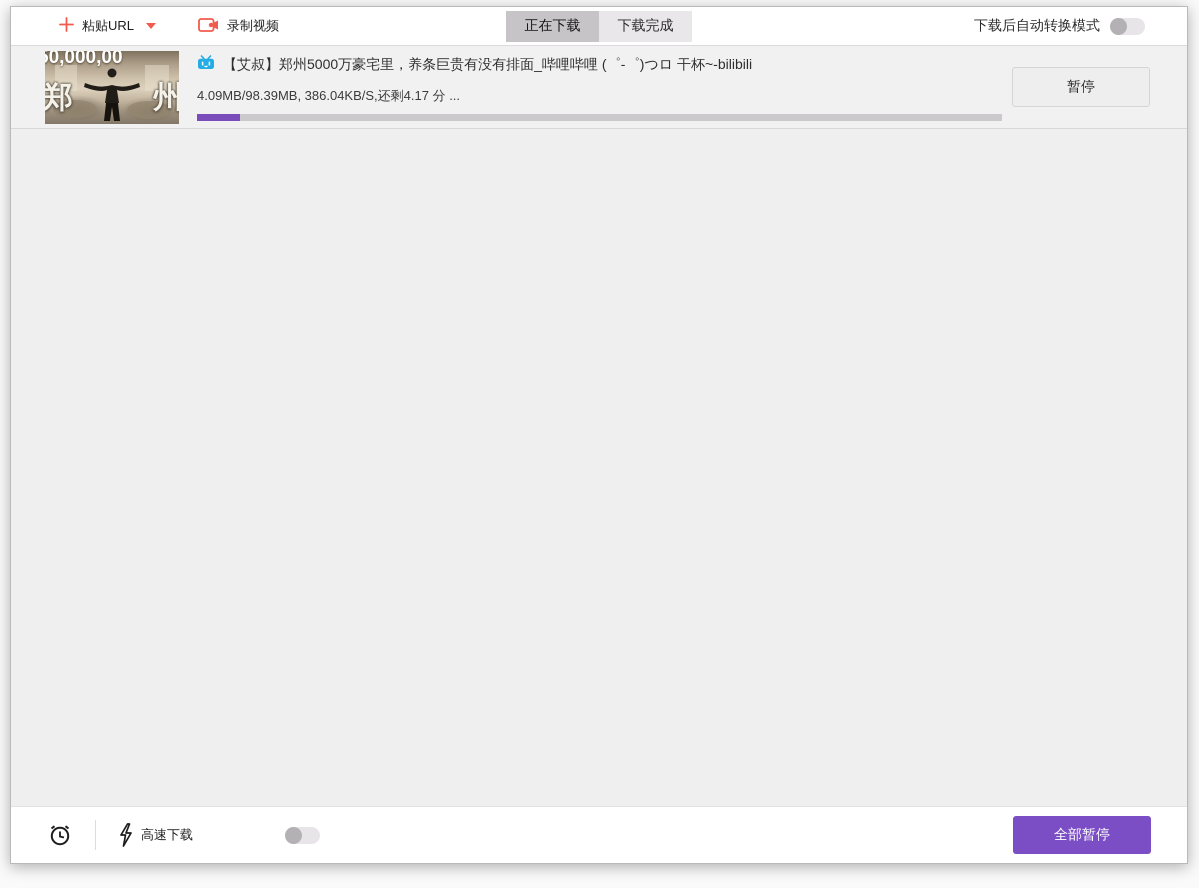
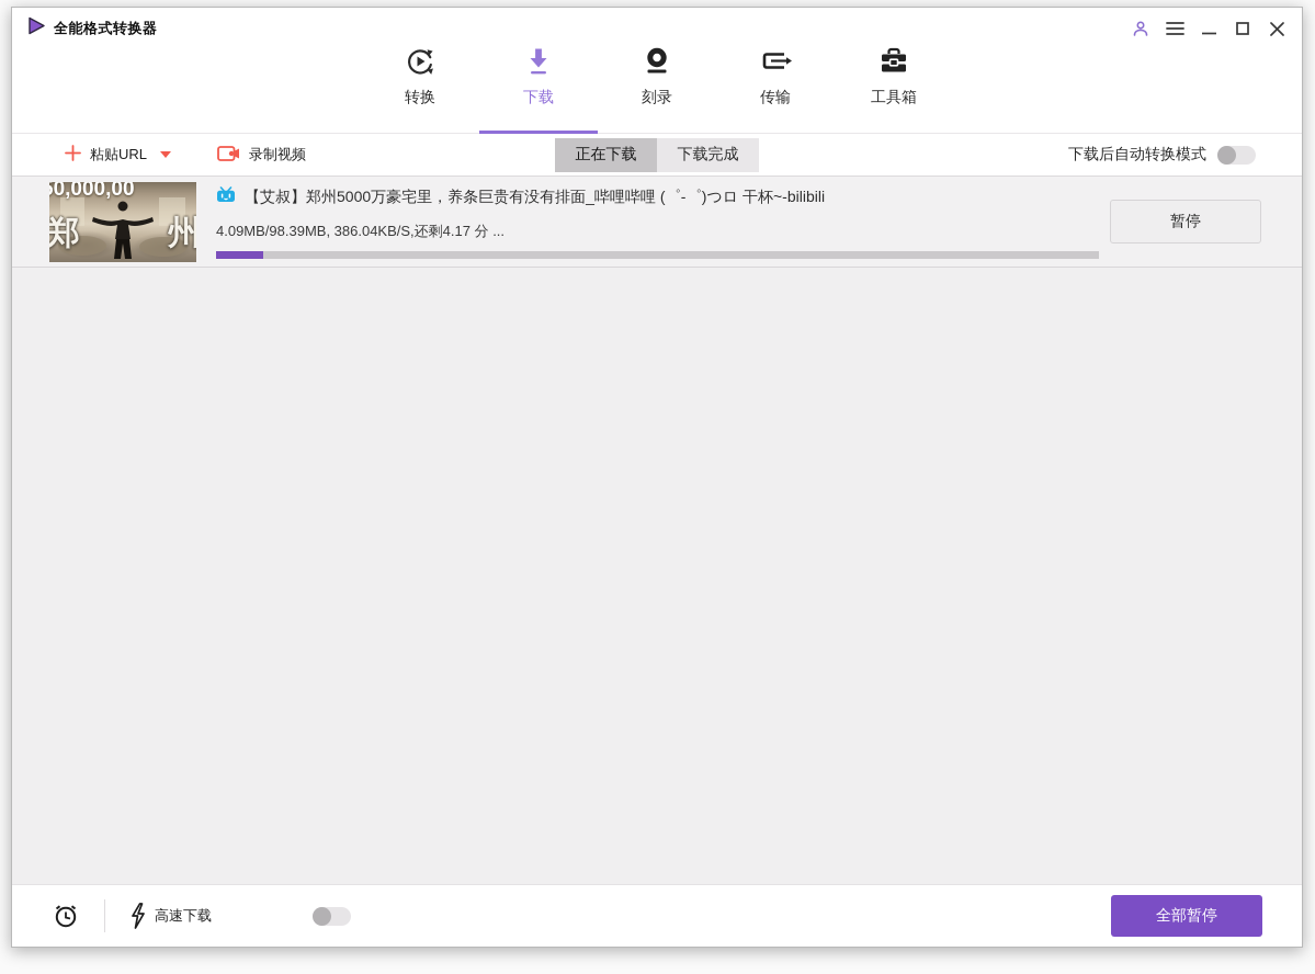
+ 全能格式转换器
+ 转换
+ 下载
+ 刻录
+ 传输
+ 工具箱
  粘贴URL
  录制视频
  正在下载
  下载完成
  下载后自动转换模式
  0,000,00
  郑
  州
  【艾叔】郑州5000万豪宅里，养条巨贵有没有排面_哔哩哔哩 (゜-゜)つロ 干杯~-bilibili
  4.09MB/98.39MB, 386.04KB/S,还剩4.17 分 ...
  暂停
  高速下载
  全部暂停
